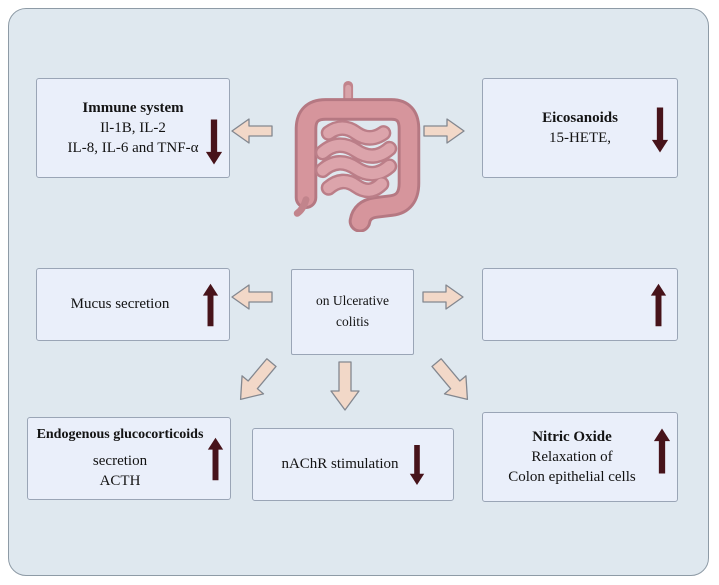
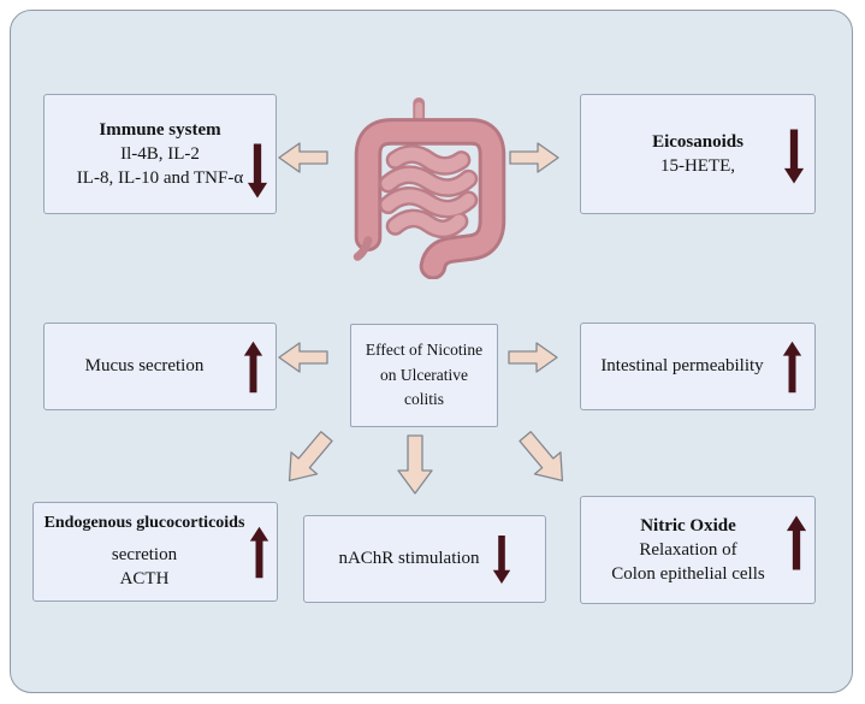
  Immune system
- Il-1B, IL-2
+ Il-4B, IL-2
- IL-8, IL-6 and TNF-α
+ IL-8, IL-10 and TNF-α
  Eicosanoids
  15-HETE,
  Mucus secretion
+ Effect of Nicotine
  on Ulcerative
  colitis
+ Intestinal permeability
  Endogenous glucocorticoids
  secretion
  ACTH
  nAChR stimulation
  Nitric Oxide
  Relaxation of
  Colon epithelial cells
